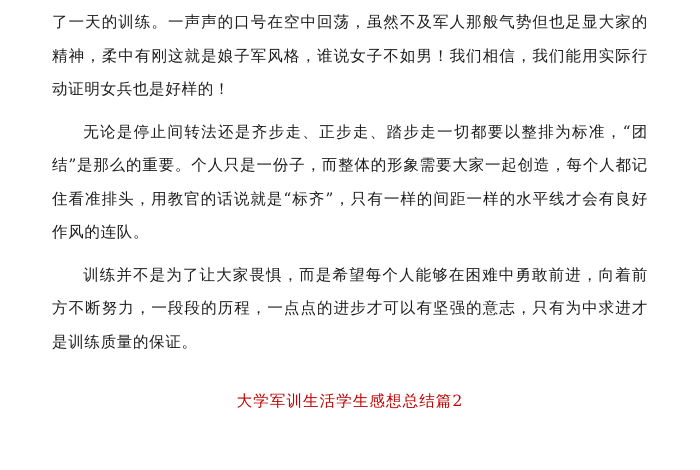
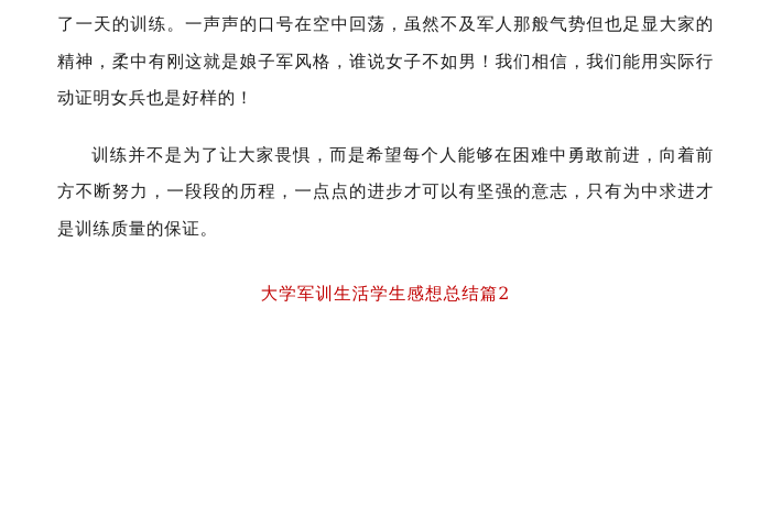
  了一天的训练。一声声的口号在空中回荡，虽然不及军人那般气势但也足显大家的精神，柔中有刚这就是娘子军风格，谁说女子不如男！我们相信，我们能用实际行动证明女兵也是好样的！
- 无论是停止间转法还是齐步走、正步走、踏步走一切都要以整排为标准，“团结”是那么的重要。个人只是一份子，而整体的形象需要大家一起创造，每个人都记住看准排头，用教官的话说就是“标齐”，只有一样的间距一样的水平线才会有良好作风的连队。
  训练并不是为了让大家畏惧，而是希望每个人能够在困难中勇敢前进，向着前方不断努力，一段段的历程，一点点的进步才可以有坚强的意志，只有为中求进才是训练质量的保证。
  大学军训生活学生感想总结篇2
